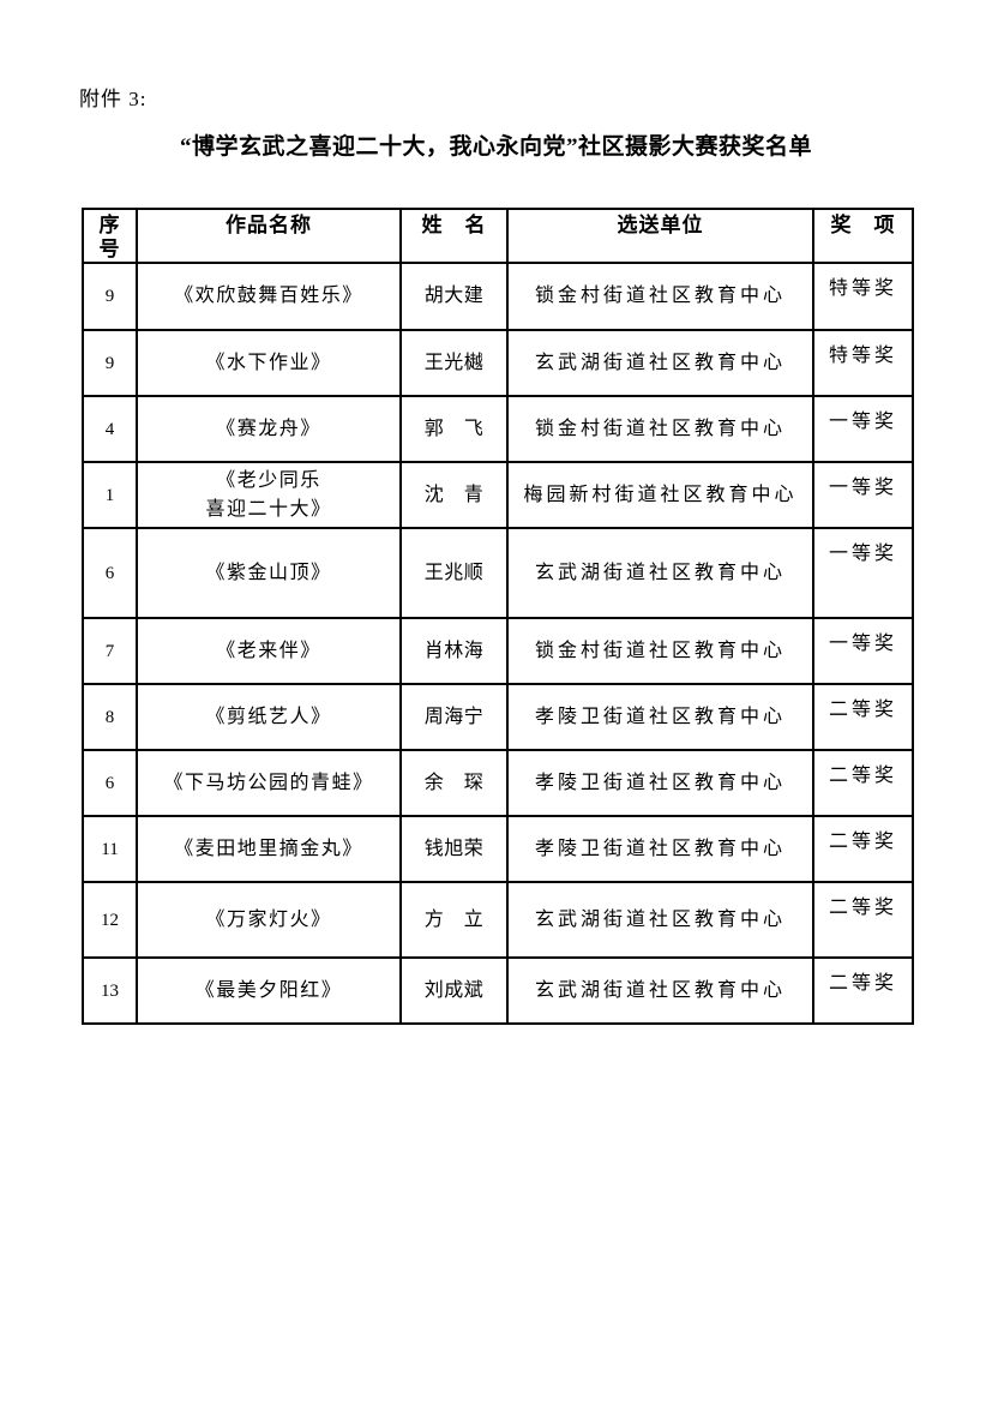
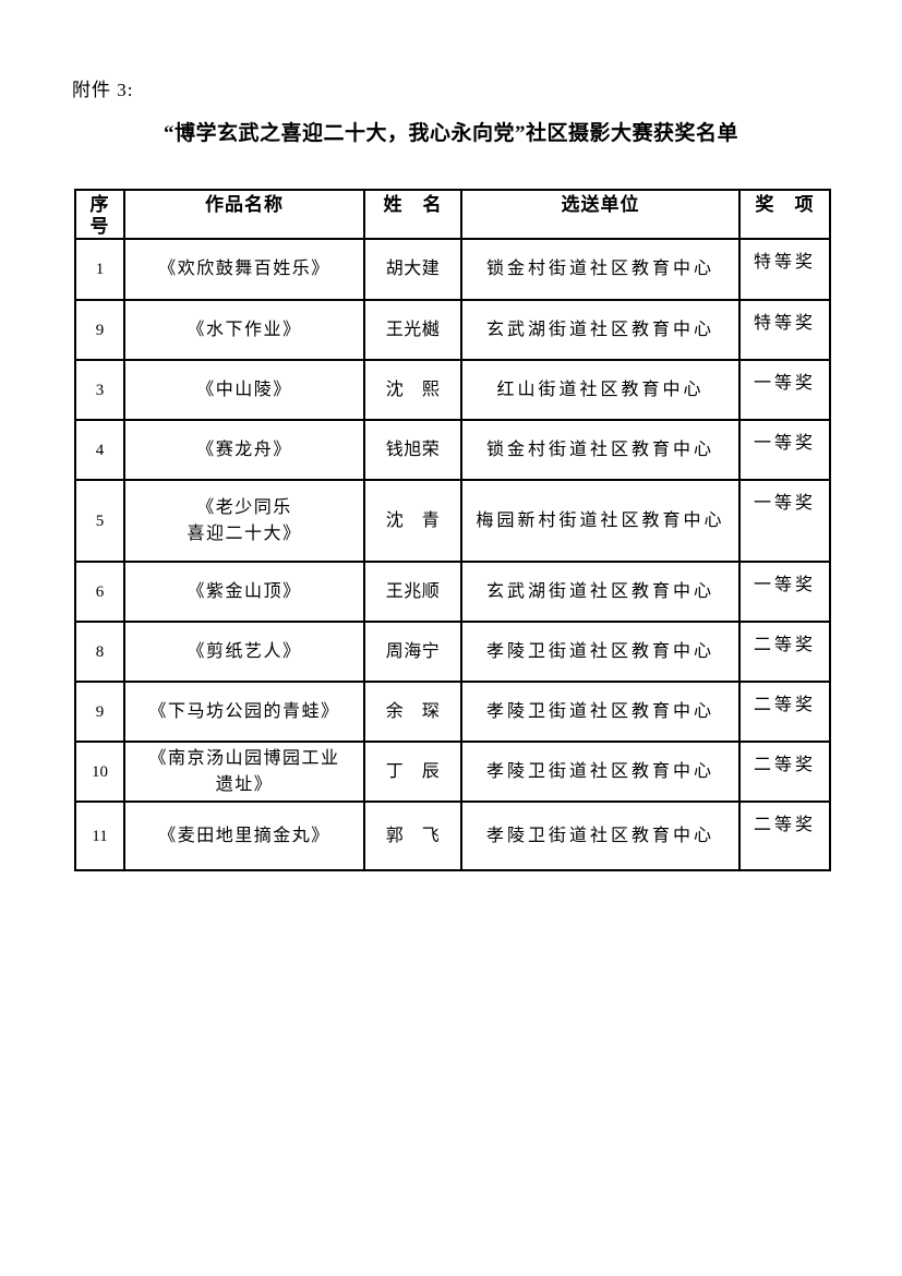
  附件 3:
  “博学玄武之喜迎二十大，我心永向党”社区摄影大赛获奖名单
  序 号	作品名称	姓 名	选送单位	奖 项
- 9	《欢欣鼓舞百姓乐》	胡大建	锁金村街道社区教育中心	特等奖
+ 1	《欢欣鼓舞百姓乐》	胡大建	锁金村街道社区教育中心	特等奖
  9	《水下作业》	王光樾	玄武湖街道社区教育中心	特等奖
+ 3	《中山陵》	沈 熙	红山街道社区教育中心	一等奖
- 4	《赛龙舟》	郭 飞	锁金村街道社区教育中心	一等奖
+ 4	《赛龙舟》	钱旭荣	锁金村街道社区教育中心	一等奖
- 1	《老少同乐 喜迎二十大》	沈 青	梅园新村街道社区教育中心	一等奖
+ 5	《老少同乐 喜迎二十大》	沈 青	梅园新村街道社区教育中心	一等奖
  6	《紫金山顶》	王兆顺	玄武湖街道社区教育中心	一等奖
- 7	《老来伴》	肖林海	锁金村街道社区教育中心	一等奖
  8	《剪纸艺人》	周海宁	孝陵卫街道社区教育中心	二等奖
- 6	《下马坊公园的青蛙》	余 琛	孝陵卫街道社区教育中心	二等奖
+ 9	《下马坊公园的青蛙》	余 琛	孝陵卫街道社区教育中心	二等奖
+ 10	《南京汤山园博园工业 遗址》	丁 辰	孝陵卫街道社区教育中心	二等奖
- 11	《麦田地里摘金丸》	钱旭荣	孝陵卫街道社区教育中心	二等奖
+ 11	《麦田地里摘金丸》	郭 飞	孝陵卫街道社区教育中心	二等奖
- 12	《万家灯火》	方 立	玄武湖街道社区教育中心	二等奖
- 13	《最美夕阳红》	刘成斌	玄武湖街道社区教育中心	二等奖
